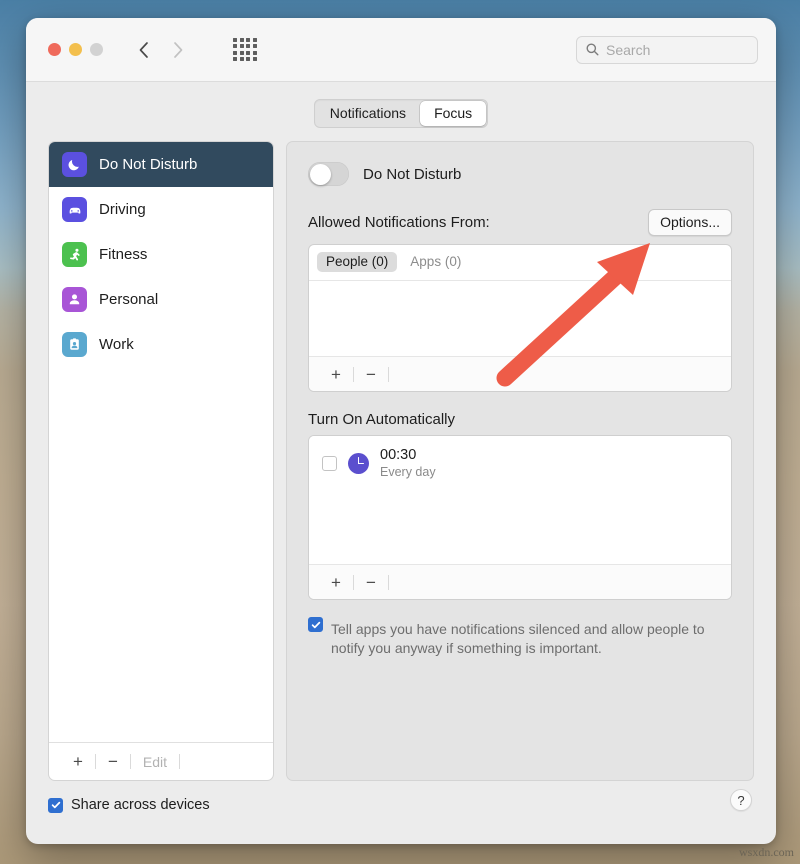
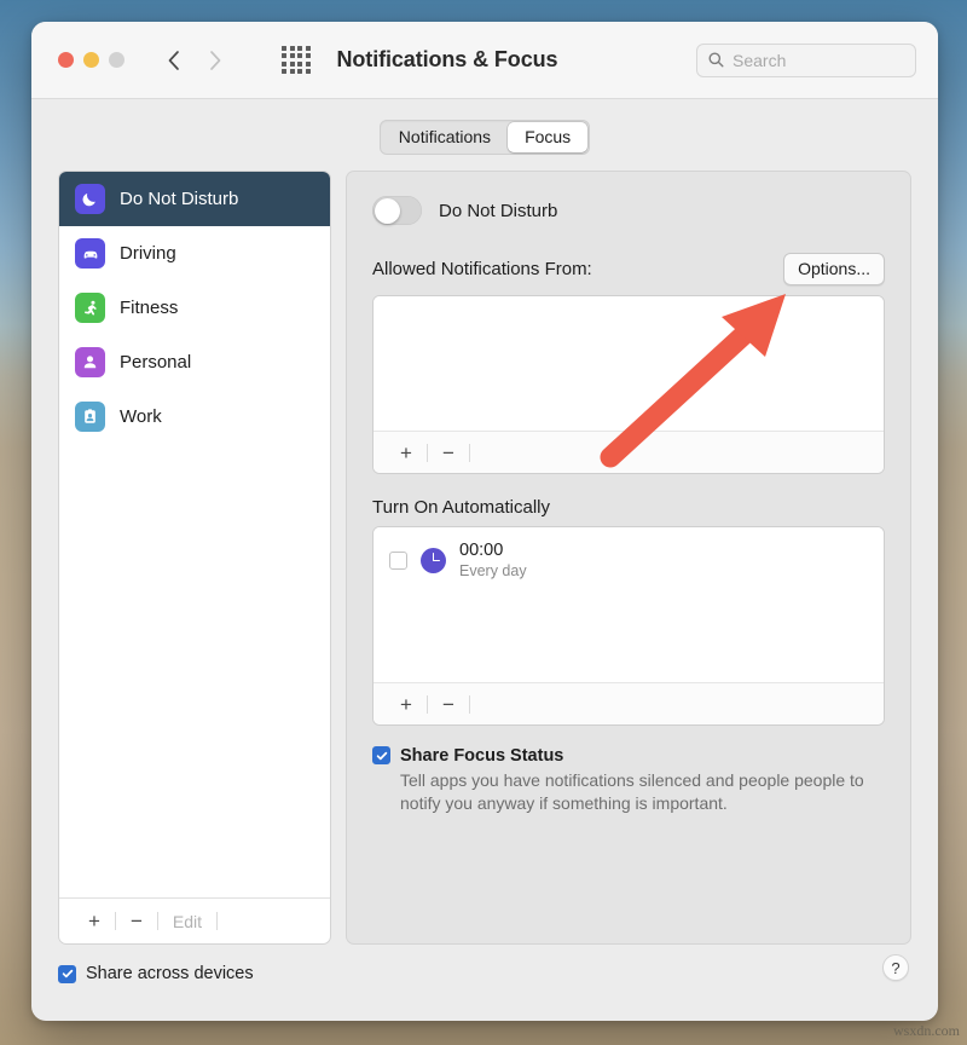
+ Notifications & Focus
  Search
  Notifications
  Focus
  Do Not Disturb
  Driving
  Fitness
  Personal
  Work
  +
  −
  Edit
  Do Not Disturb
  Allowed Notifications From:
  Options...
- People (0)
- Apps (0)
  +
  −
  Turn On Automatically
- 00:30
+ 00:00
  Every day
  +
  −
+ Share Focus Status
- Tell apps you have notifications silenced and allow people to notify you anyway if something is important.
+ Tell apps you have notifications silenced and people people to notify you anyway if something is important.
  Share across devices
  ?
  wsxdn.com
